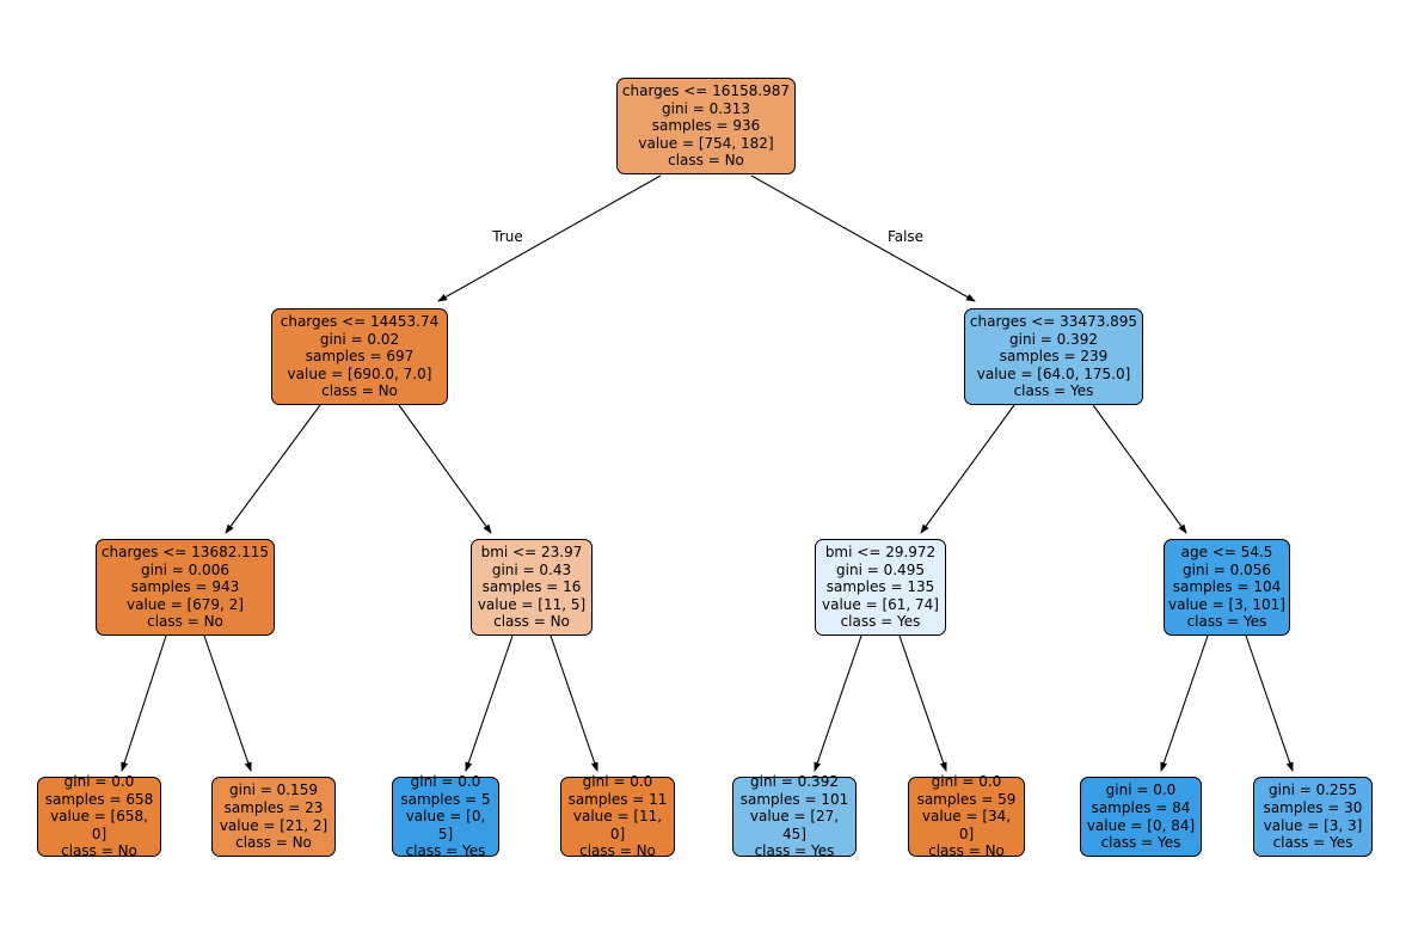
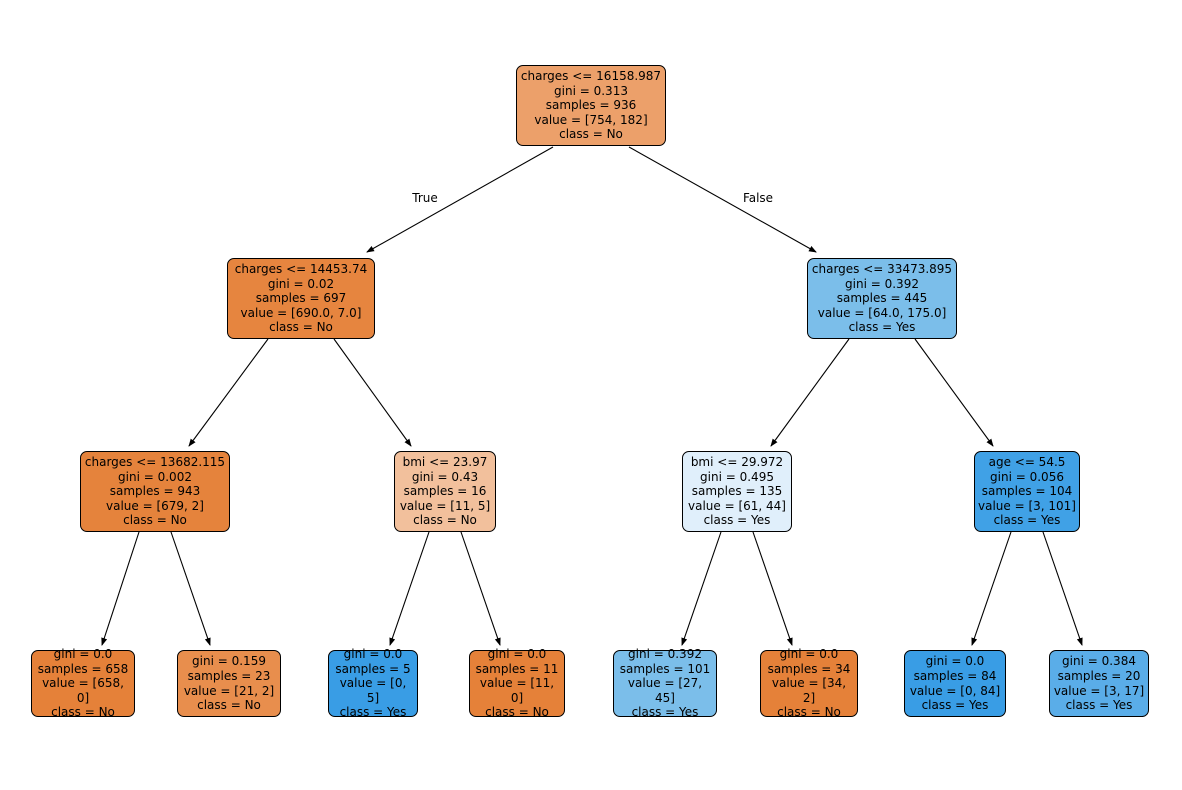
  True
  False
  charges <= 16158.987
  gini = 0.313
  samples = 936
  value = [754, 182]
  class = No
  charges <= 14453.74
  gini = 0.02
  samples = 697
  value = [690.0, 7.0]
  class = No
  charges <= 33473.895
  gini = 0.392
- samples = 239
+ samples = 445
  value = [64.0, 175.0]
  class = Yes
  charges <= 13682.115
- gini = 0.006
+ gini = 0.002
  samples = 943
  value = [679, 2]
  class = No
  bmi <= 23.97
  gini = 0.43
  samples = 16
  value = [11, 5]
  class = No
  bmi <= 29.972
  gini = 0.495
  samples = 135
- value = [61, 74]
+ value = [61, 44]
  class = Yes
  age <= 54.5
  gini = 0.056
  samples = 104
  value = [3, 101]
  class = Yes
  gini = 0.0
  samples = 658
  value = [658, 0]
  class = No
  gini = 0.159
  samples = 23
  value = [21, 2]
  class = No
  gini = 0.0
  samples = 5
  value = [0, 5]
  class = Yes
  gini = 0.0
  samples = 11
  value = [11, 0]
  class = No
  gini = 0.392
  samples = 101
  value = [27, 45]
  class = Yes
  gini = 0.0
- samples = 59
+ samples = 34
- value = [34, 0]
+ value = [34, 2]
  class = No
  gini = 0.0
  samples = 84
  value = [0, 84]
  class = Yes
- gini = 0.255
+ gini = 0.384
- samples = 30
+ samples = 20
- value = [3, 3]
+ value = [3, 17]
  class = Yes
